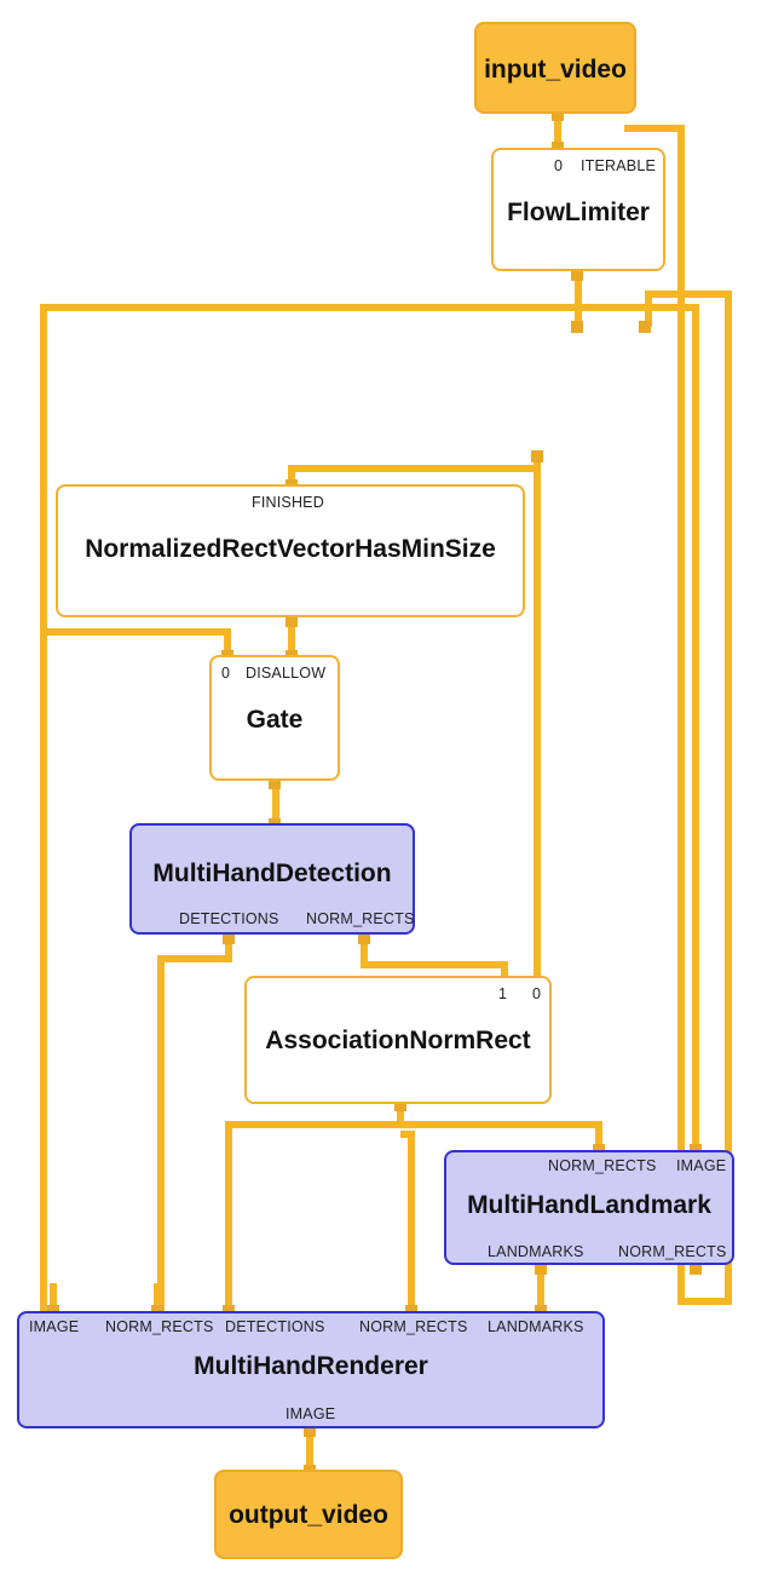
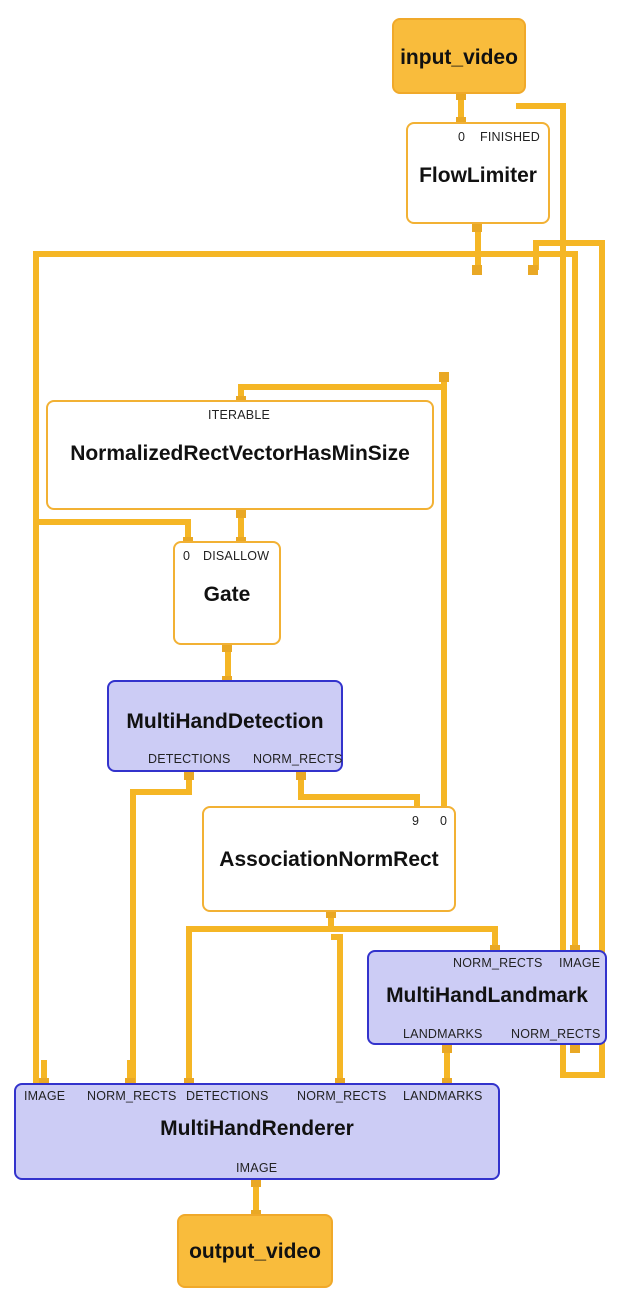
  input_video
  0
- ITERABLE
+ FINISHED
  FlowLimiter
- FINISHED
+ ITERABLE
  NormalizedRectVectorHasMinSize
  0
  DISALLOW
  Gate
  MultiHandDetection
  DETECTIONS
  NORM_RECTS
- 1
+ 9
  0
  AssociationNormRect
  NORM_RECTS
  IMAGE
  MultiHandLandmark
  LANDMARKS
  NORM_RECTS
  IMAGE
  NORM_RECTS
  DETECTIONS
  NORM_RECTS
  LANDMARKS
  MultiHandRenderer
  IMAGE
  output_video
